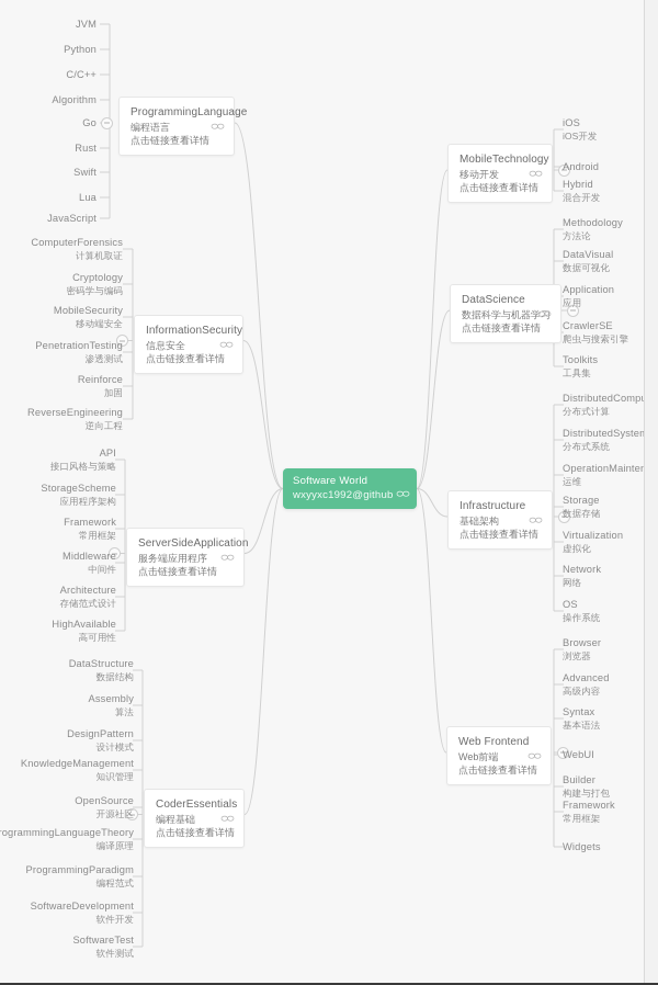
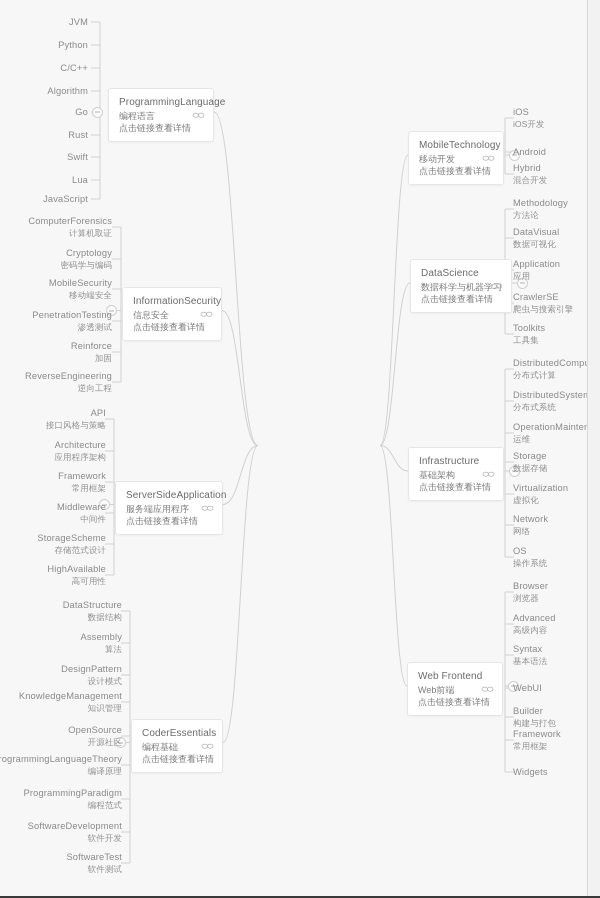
  ProgrammingLanguage
  编程语言
  点击链接查看详情
  JVM
  Python
  C/C++
  Algorithm
  Go
  Rust
  Swift
  Lua
  JavaScript
  InformationSecurity
  信息安全
  点击链接查看详情
  ComputerForensics
  计算机取证
  Cryptology
  密码学与编码
  MobileSecurity
  移动端安全
  PenetrationTesting
  渗透测试
  Reinforce
  加固
  ReverseEngineering
  逆向工程
  ServerSideApplication
  服务端应用程序
  点击链接查看详情
  API
  接口风格与策略
- StorageScheme
+ Architecture
  应用程序架构
  Framework
  常用框架
  Middleware
  中间件
- Architecture
+ StorageScheme
  存储范式设计
  HighAvailable
  高可用性
  CoderEssentials
  编程基础
  点击链接查看详情
  DataStructure
  数据结构
  Assembly
  算法
  DesignPattern
  设计模式
  KnowledgeManagement
  知识管理
  OpenSource
  开源社区
  rogrammingLanguageTheory
  编译原理
  ProgrammingParadigm
  编程范式
  SoftwareDevelopment
  软件开发
  SoftwareTest
  软件测试
  MobileTechnology
  移动开发
  点击链接查看详情
  iOS
  iOS开发
  Android
  Hybrid
  混合开发
  DataScience
  数据科学与机器学习
  点击链接查看详情
  Methodology
  方法论
  DataVisual
  数据可视化
  Application
  应用
  CrawlerSE
  爬虫与搜索引擎
  Toolkits
  工具集
  Infrastructure
  基础架构
  点击链接查看详情
  DistributedComp
  分布式计算
  DistributedSyste
  分布式系统
  OperationMainte
  运维
  Storage
  数据存储
  Virtualization
  虚拟化
  Network
  网络
  OS
  操作系统
  Web Frontend
  Web前端
  点击链接查看详情
  Browser
  浏览器
  Advanced
  高级内容
  Syntax
  基本语法
  WebUI
  Builder
  构建与打包
  Framework
  常用框架
  Widgets
- Software World
- wxyyxc1992@github
